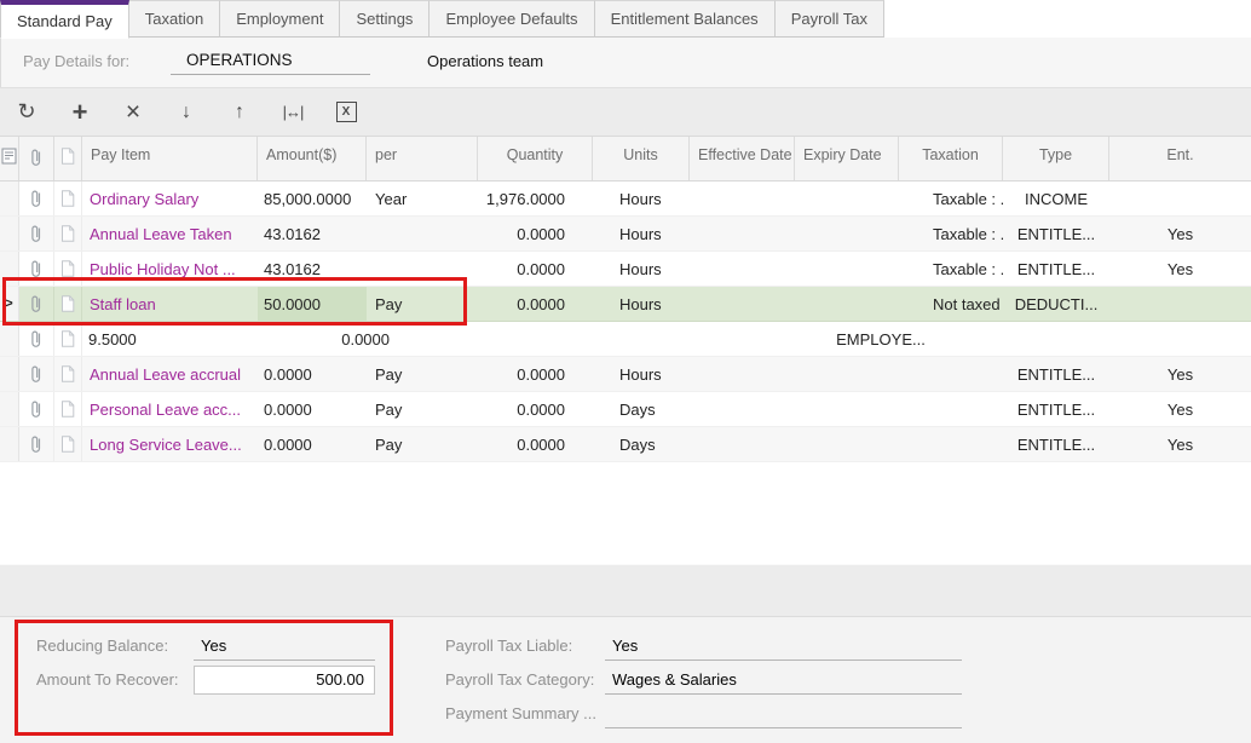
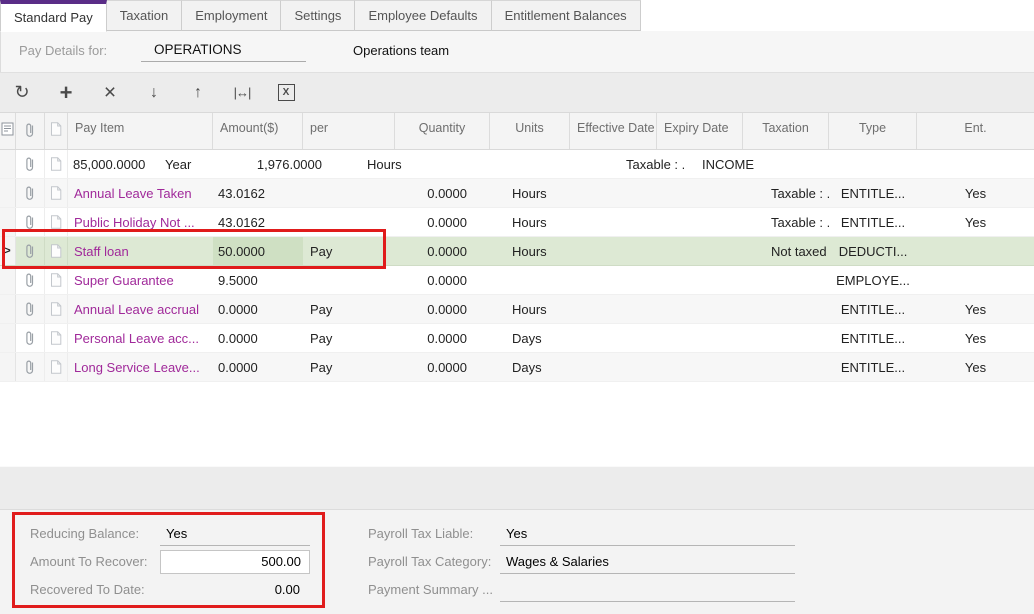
  Standard Pay
  Taxation
  Employment
  Settings
  Employee Defaults
  Entitlement Balances
- Payroll Tax
  Pay Details for:
  OPERATIONS
  Operations team
  ↻
  +
  ×
  ↓
  ↑
  |↔|
  X
  Pay Item
  Amount($)
  per
  Quantity
  Units
  Effective Date
  Expiry Date
  Taxation
  Type
  Ent.
- Ordinary Salary
  85,000.0000
  Year
  1,976.0000
  Hours
  Taxable : .
  INCOME
  Annual Leave Taken
  43.0162
  0.0000
  Hours
  Taxable : .
  ENTITLE...
  Yes
  Public Holiday Not ...
  43.0162
  0.0000
  Hours
  Taxable : .
  ENTITLE...
  Yes
  >
  Staff loan
  50.0000
  Pay
  0.0000
  Hours
  Not taxed
  DEDUCTI...
+ Super Guarantee
  9.5000
  0.0000
  EMPLOYE...
  Annual Leave accrual
  0.0000
  Pay
  0.0000
  Hours
  ENTITLE...
  Yes
  Personal Leave acc...
  0.0000
  Pay
  0.0000
  Days
  ENTITLE...
  Yes
  Long Service Leave...
  0.0000
  Pay
  0.0000
  Days
  ENTITLE...
  Yes
  Reducing Balance:
  Yes
  Amount To Recover:
  500.00
+ Recovered To Date:
+ 0.00
  Payroll Tax Liable:
  Yes
  Payroll Tax Category:
  Wages & Salaries
  Payment Summary ...
